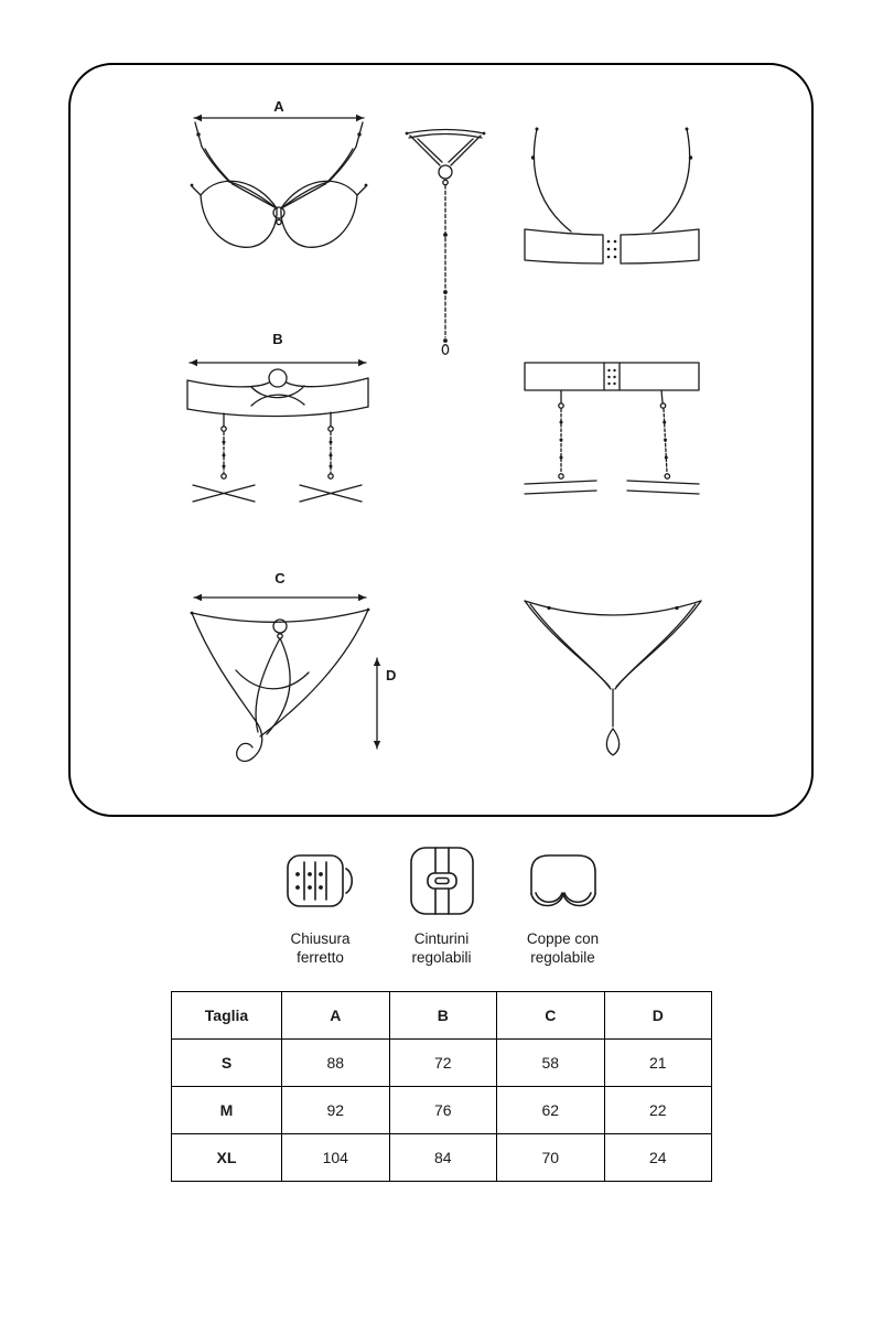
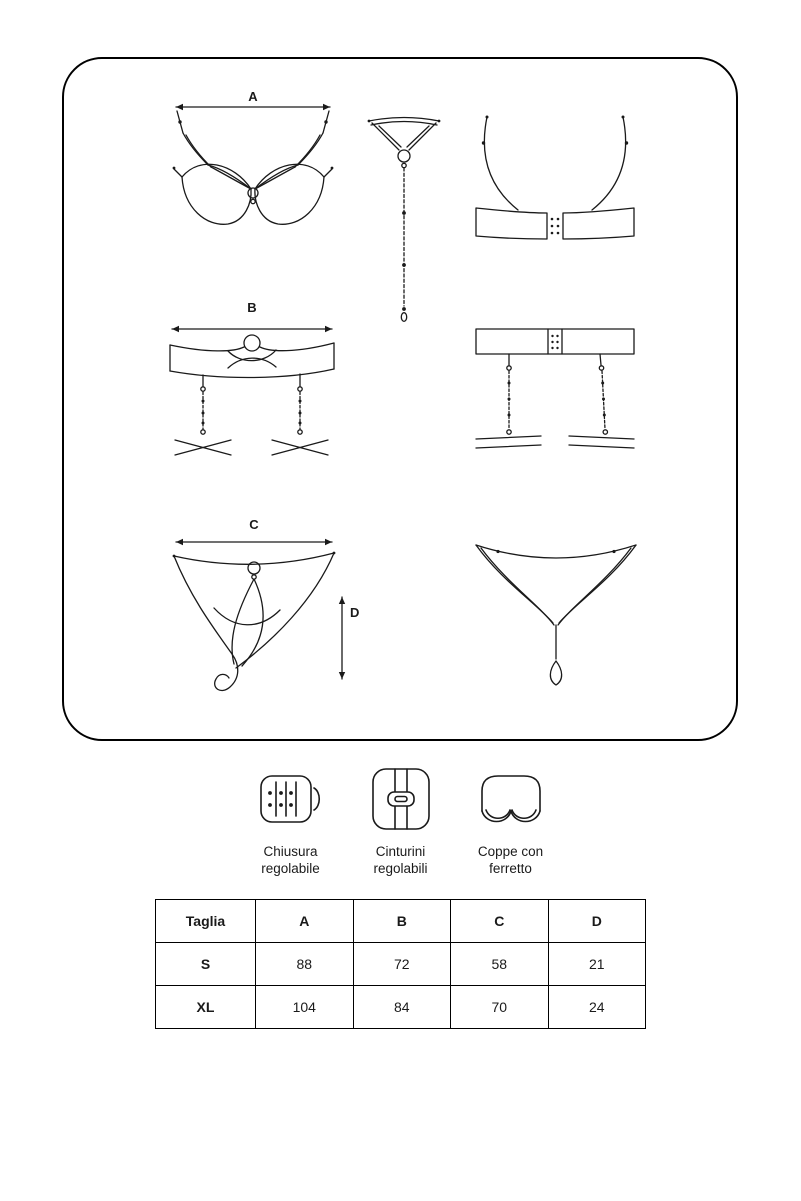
  A
  B
  C
  D
  Chiusura
- ferretto
+ regolabile
  Cinturini
  regolabili
  Coppe con
- regolabile
+ ferretto
  Taglia	A	B	C	D
  S	88	72	58	21
- M	92	76	62	22
  XL	104	84	70	24
